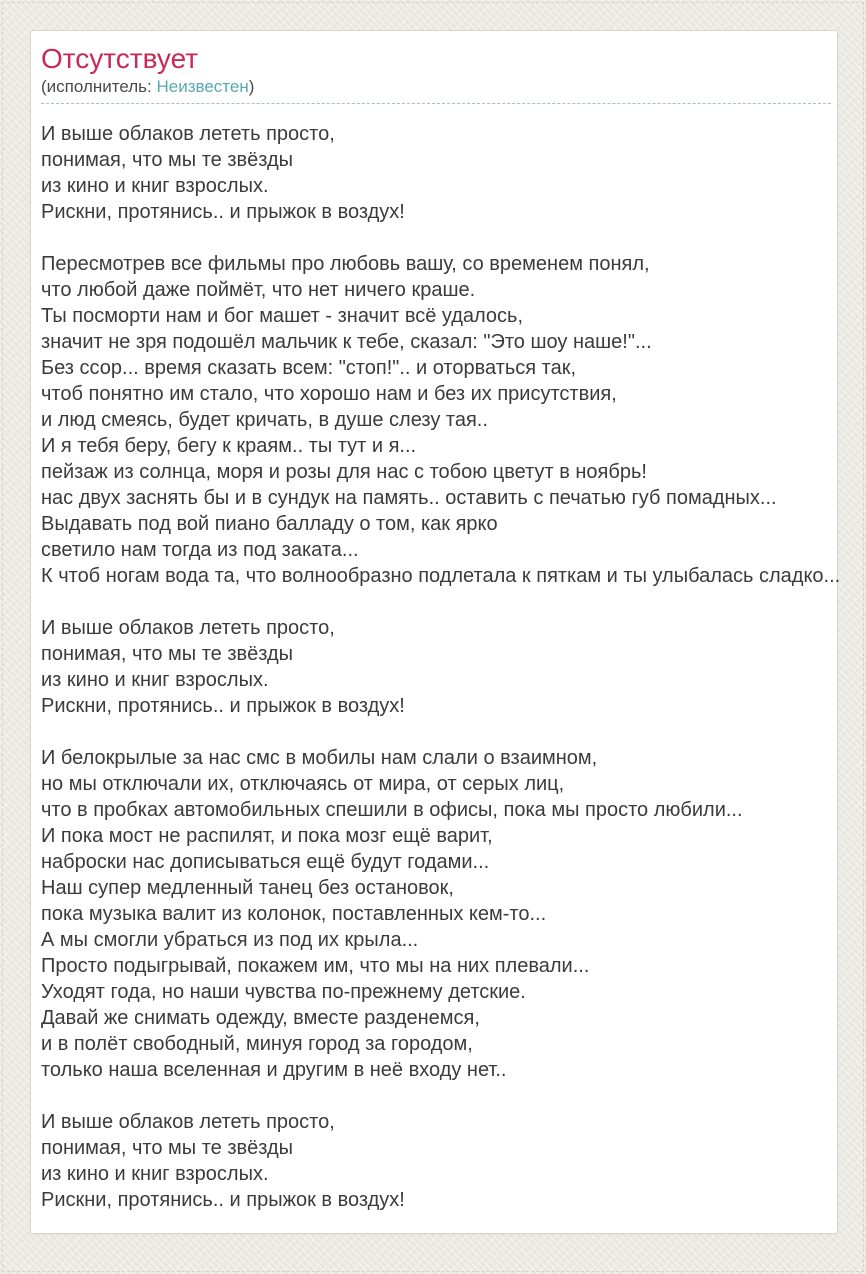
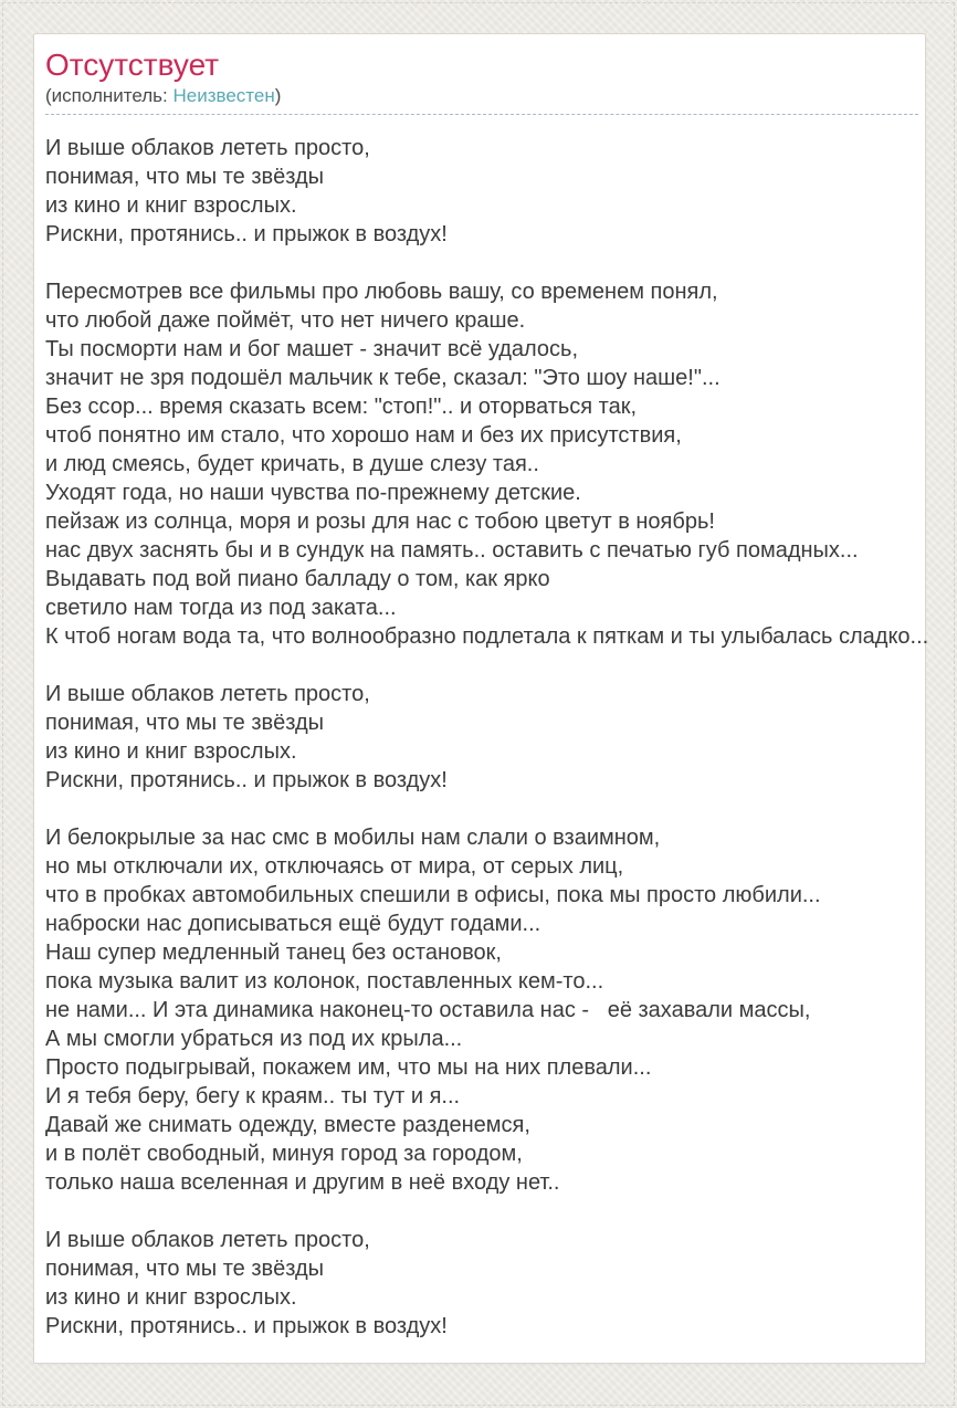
  Отсутствует
  (исполнитель: Неизвестен)
  И выше облаков лететь просто,
  понимая, что мы те звёзды
  из кино и книг взрослых.
  Рискни, протянись.. и прыжок в воздух!
  Пересмотрев все фильмы про любовь вашу, со временем понял,
  что любой даже поймёт, что нет ничего краше.
  Ты посморти нам и бог машет - значит всё удалось,
  значит не зря подошёл мальчик к тебе, сказал: "Это шоу наше!"...
  Без ссор... время сказать всем: "стоп!".. и оторваться так,
  чтоб понятно им стало, что хорошо нам и без их присутствия,
  и люд смеясь, будет кричать, в душе слезу тая..
- И я тебя беру, бегу к краям.. ты тут и я...
+ Уходят года, но наши чувства по-прежнему детские.
  пейзаж из солнца, моря и розы для нас с тобою цветут в ноябрь!
  нас двух заснять бы и в сундук на память.. оставить с печатью губ помадных...
  Выдавать под вой пиано балладу о том, как ярко
  светило нам тогда из под заката...
  К чтоб ногам вода та, что волнообразно подлетала к пяткам и ты улыбалась сладко...
  И выше облаков лететь просто,
  понимая, что мы те звёзды
  из кино и книг взрослых.
  Рискни, протянись.. и прыжок в воздух!
  И белокрылые за нас смс в мобилы нам слали о взаимном,
  но мы отключали их, отключаясь от мира, от серых лиц,
  что в пробках автомобильных спешили в офисы, пока мы просто любили...
- И пока мост не распилят, и пока мозг ещё варит,
  наброски нас дописываться ещё будут годами...
  Наш супер медленный танец без остановок,
  пока музыка валит из колонок, поставленных кем-то...
+ не нами... И эта динамика наконец-то оставила нас - её захавали массы,
  А мы смогли убраться из под их крыла...
  Просто подыгрывай, покажем им, что мы на них плевали...
- Уходят года, но наши чувства по-прежнему детские.
+ И я тебя беру, бегу к краям.. ты тут и я...
  Давай же снимать одежду, вместе разденемся,
  и в полёт свободный, минуя город за городом,
  только наша вселенная и другим в неё входу нет..
  И выше облаков лететь просто,
  понимая, что мы те звёзды
  из кино и книг взрослых.
  Рискни, протянись.. и прыжок в воздух!
